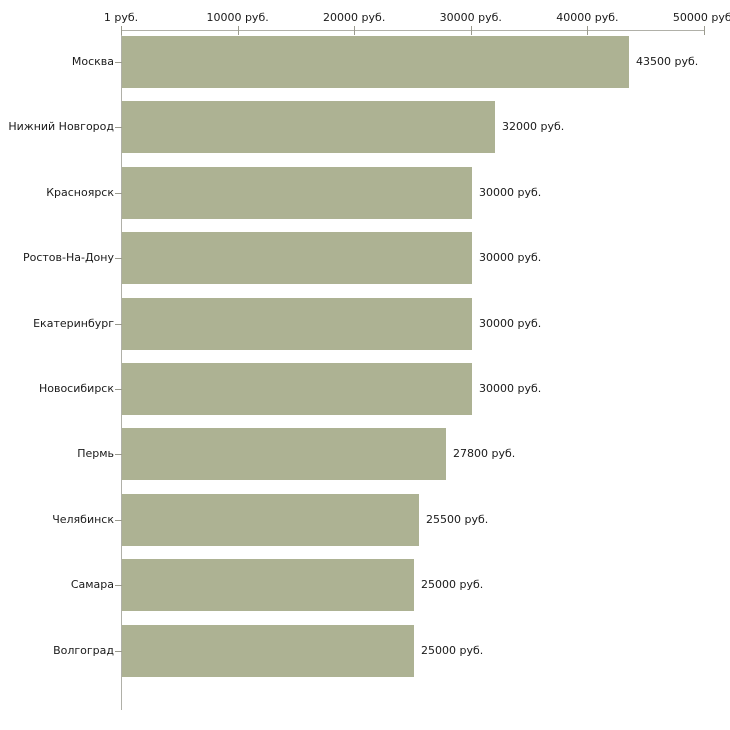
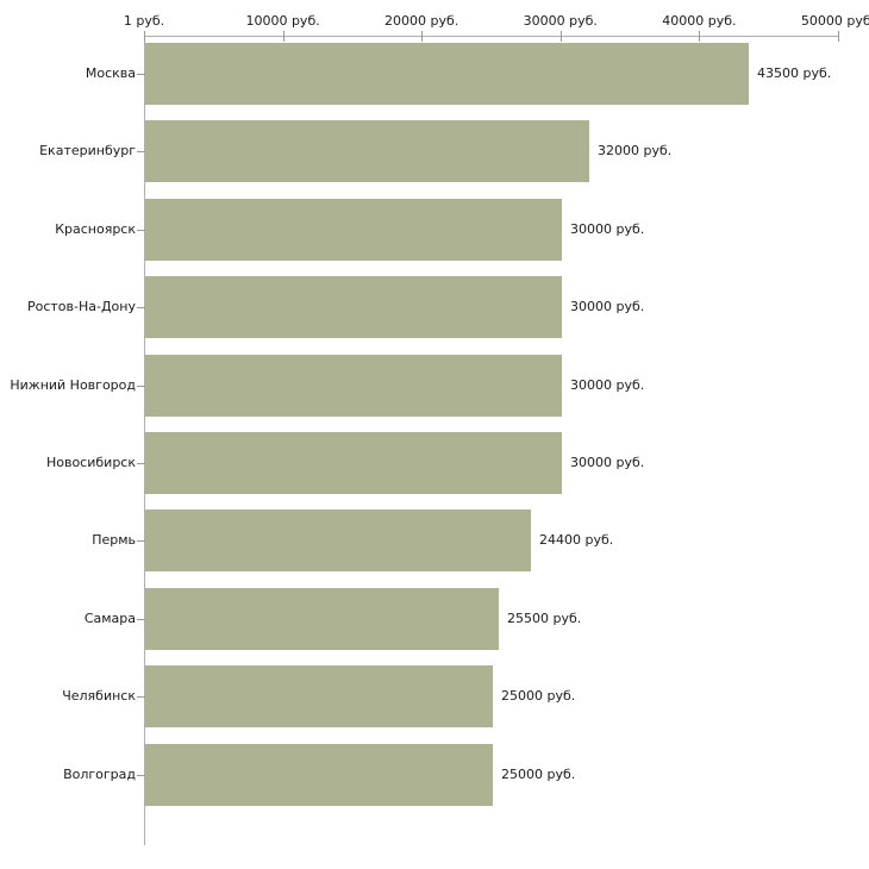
  1 руб.
  10000 руб.
  20000 руб.
  30000 руб.
  40000 руб.
  50000 руб
  43500 руб.
  Москва
  32000 руб.
- Нижний Новгород
+ Екатеринбург
  30000 руб.
  Красноярск
  30000 руб.
  Ростов-На-Дону
  30000 руб.
- Екатеринбург
+ Нижний Новгород
  30000 руб.
  Новосибирск
- 27800 руб.
+ 24400 руб.
  Пермь
  25500 руб.
- Челябинск
+ Самара
  25000 руб.
- Самара
+ Челябинск
  25000 руб.
  Волгоград
